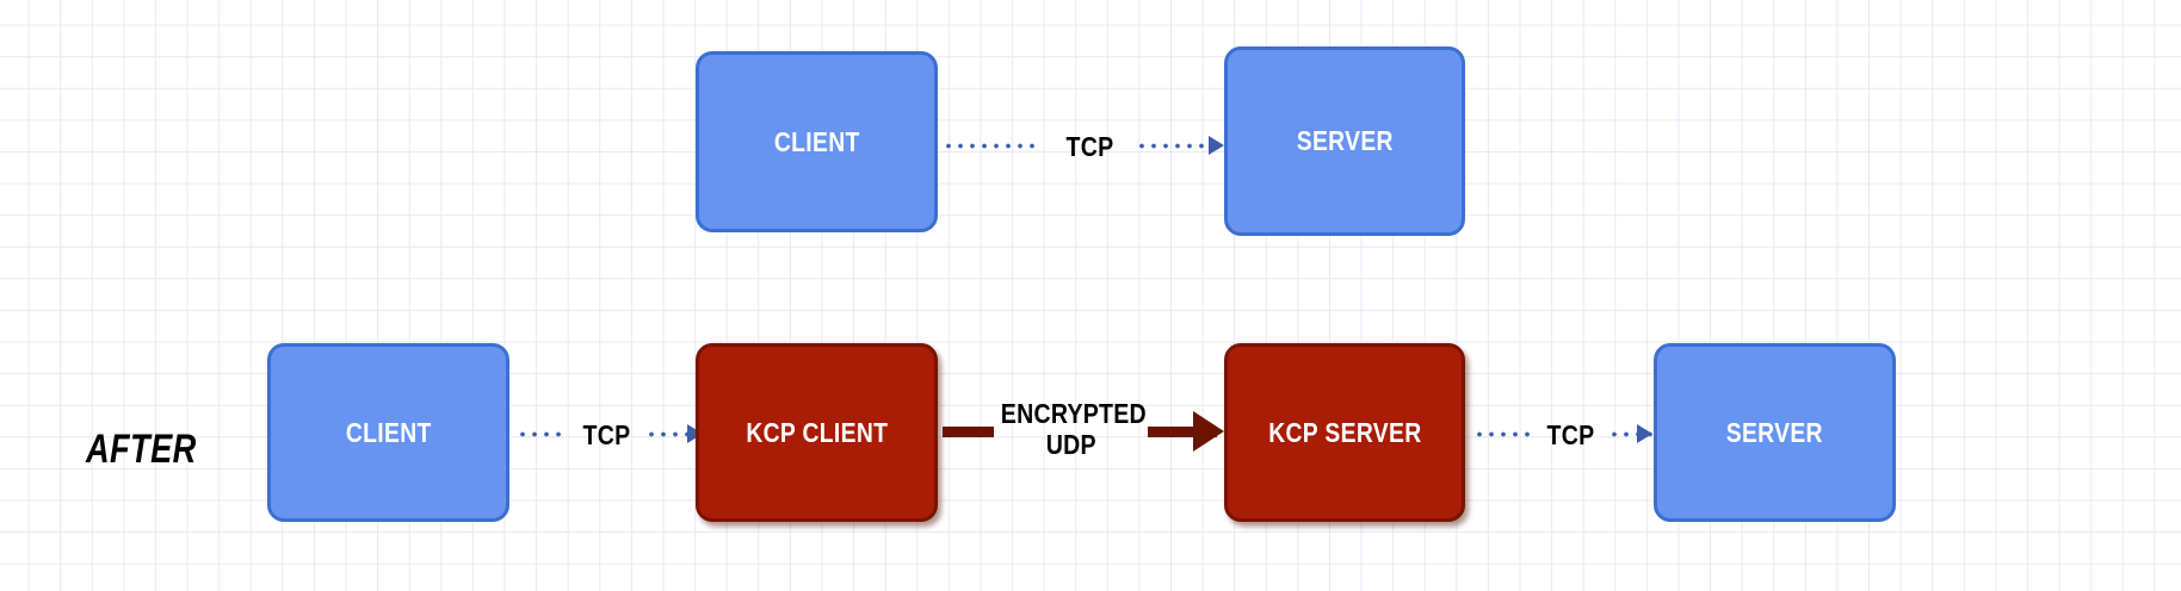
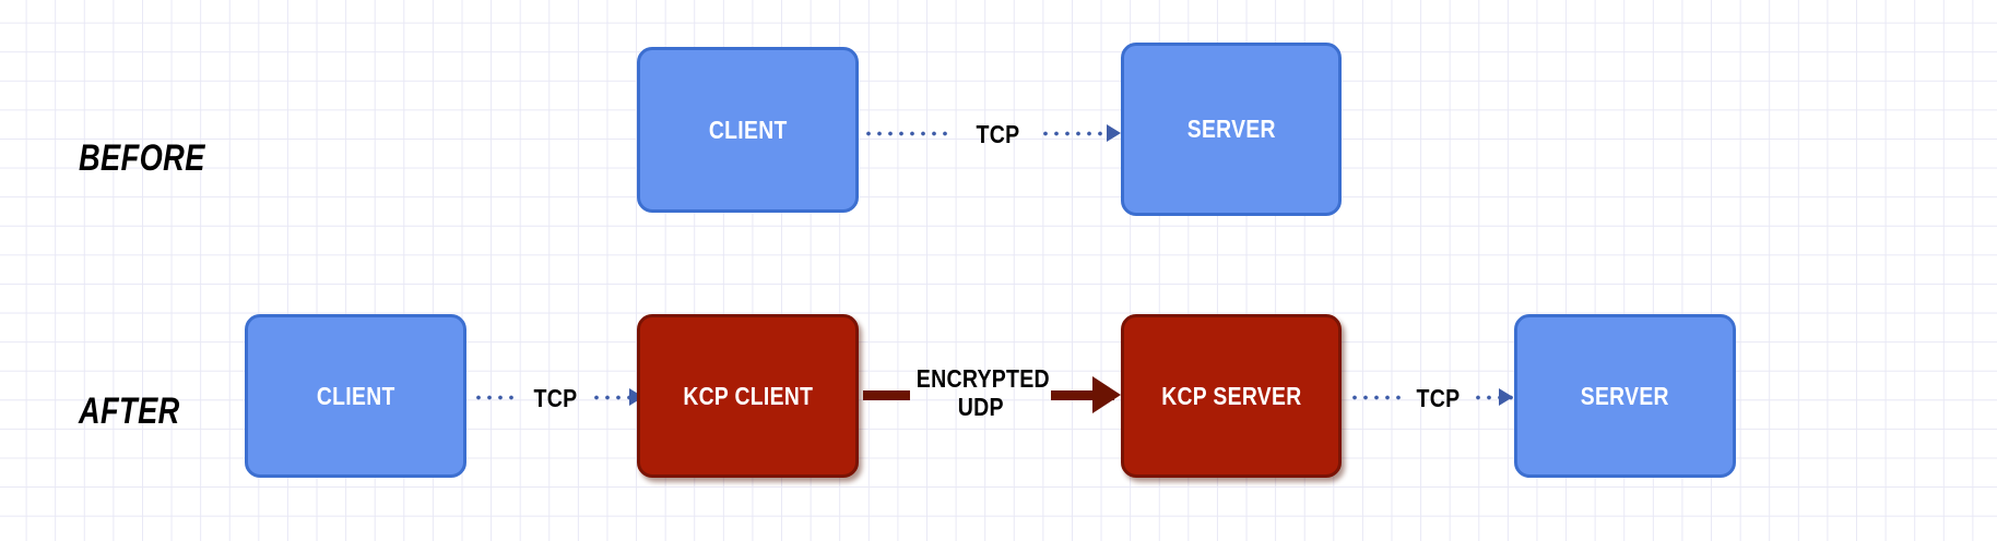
+ BEFORE
  CLIENT
  TCP
  SERVER
  AFTER
  CLIENT
  TCP
  KCP CLIENT
  ENCRYPTED
  UDP
  KCP SERVER
  TCP
  SERVER
